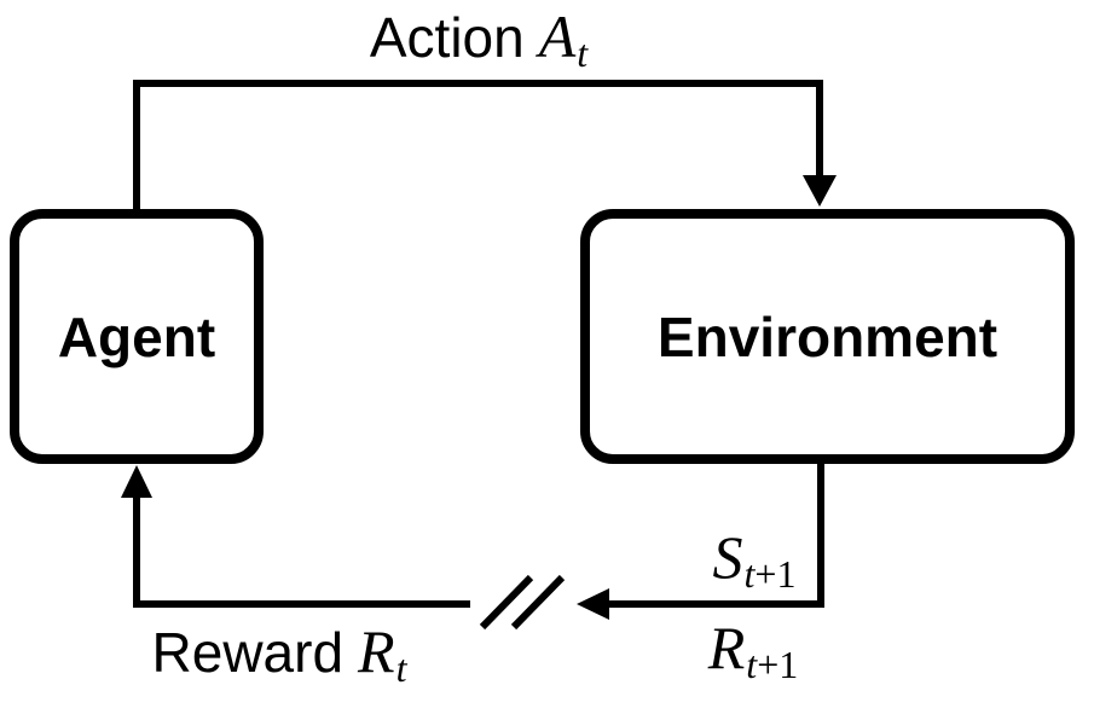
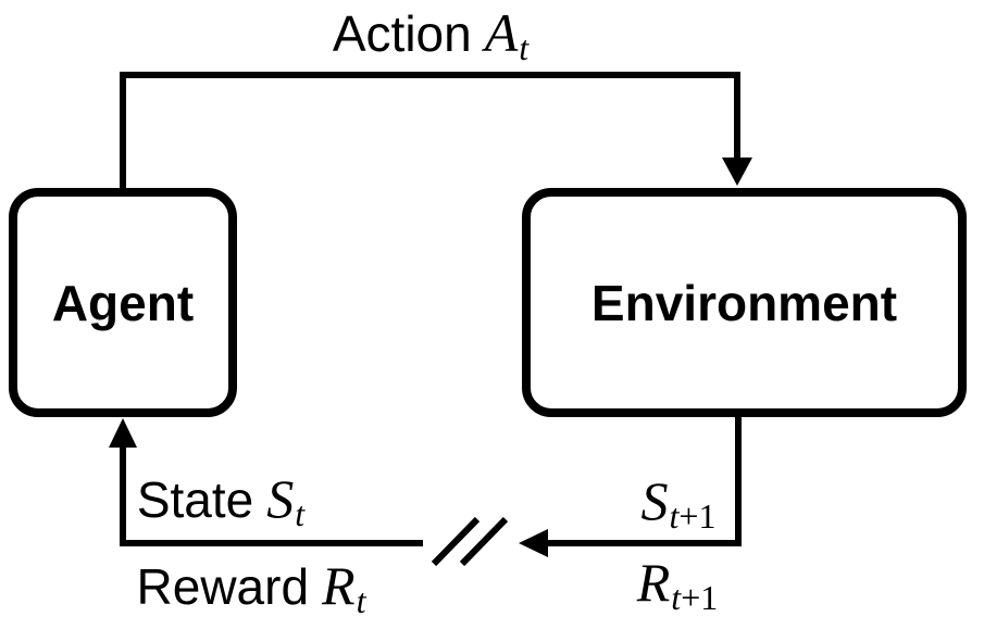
  Agent
  Environment
  Action At
+ State St
  Reward Rt
  St+1
  Rt+1
